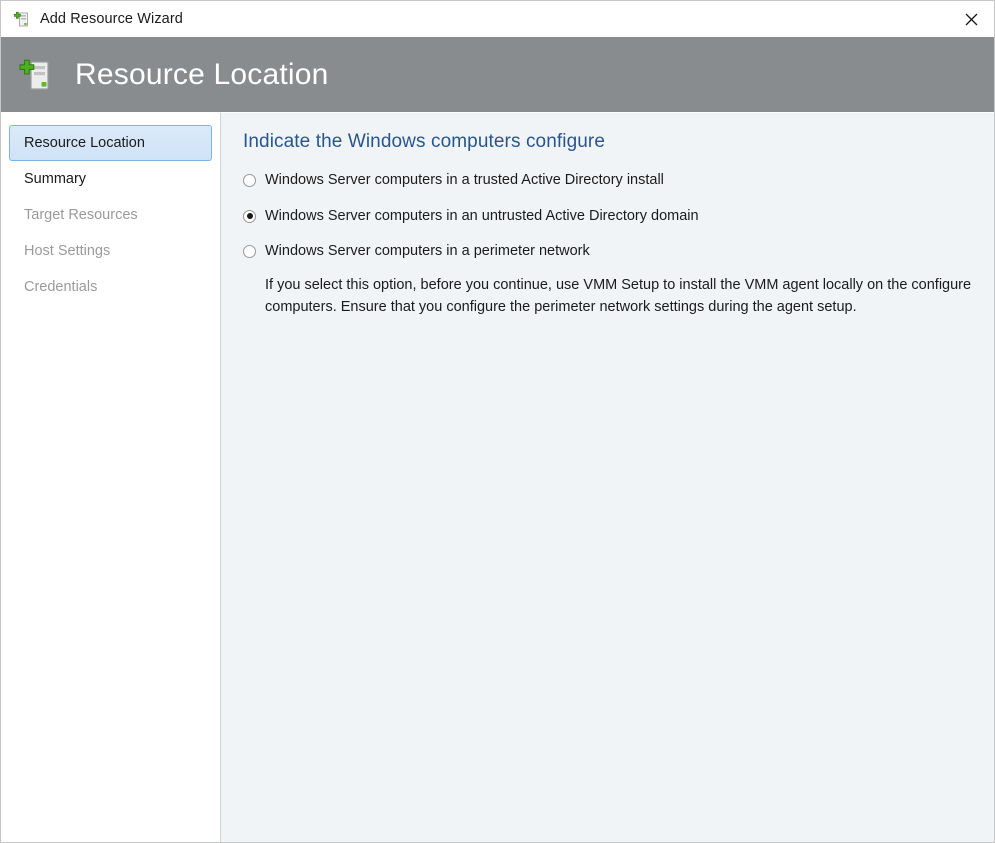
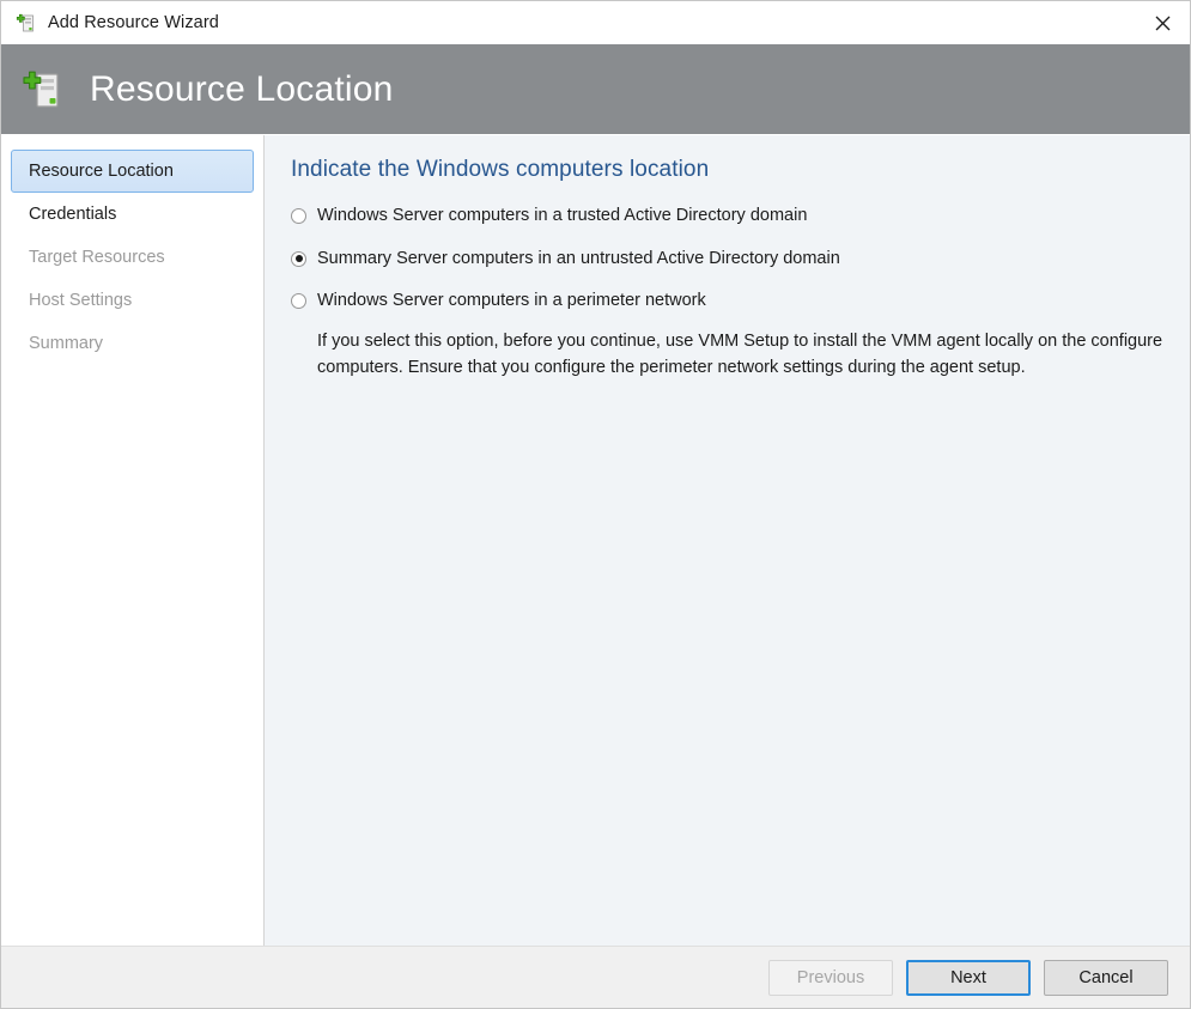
  Add Resource Wizard
  Resource Location
  Resource Location
- Summary
+ Credentials
  Target Resources
  Host Settings
- Credentials
+ Summary
- Indicate the Windows computers configure
+ Indicate the Windows computers location
- Windows Server computers in a trusted Active Directory install
+ Windows Server computers in a trusted Active Directory domain
- Windows Server computers in an untrusted Active Directory domain
+ Summary Server computers in an untrusted Active Directory domain
  Windows Server computers in a perimeter network
  If you select this option, before you continue, use VMM Setup to install the VMM agent locally on the configure computers. Ensure that you configure the perimeter network settings during the agent setup.
+ Previous
+ Next
+ Cancel
